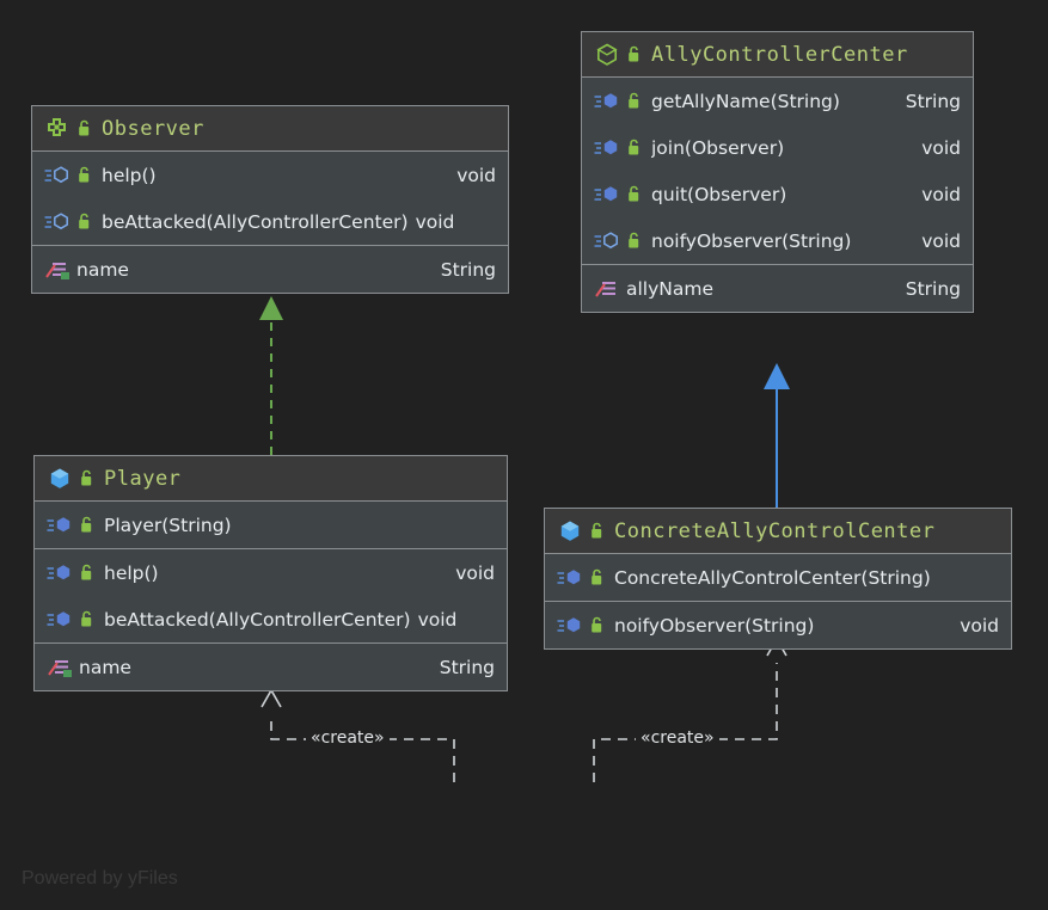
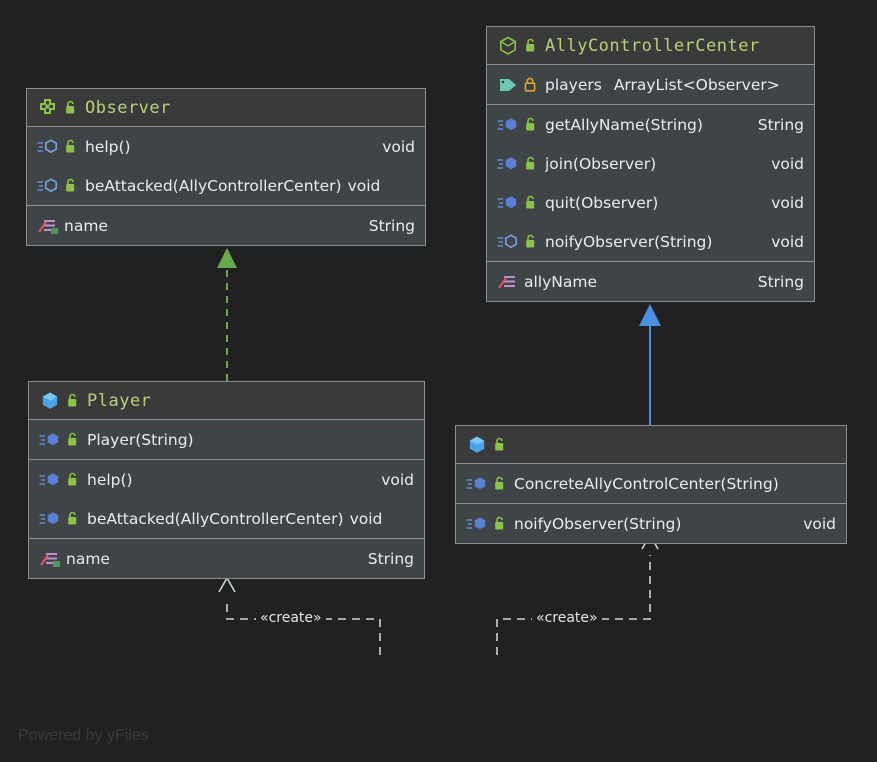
  «create»
  «create»
  Observer
  help()
  void
  beAttacked(AllyControllerCenter)
  void
  name
  String
  AllyControllerCenter
+ players
+ ArrayList<Observer>
  getAllyName(String)
  String
  join(Observer)
  void
  quit(Observer)
  void
  noifyObserver(String)
  void
  allyName
  String
  Player
  Player(String)
  help()
  void
  beAttacked(AllyControllerCenter)
  void
  name
  String
- ConcreteAllyControlCenter
  ConcreteAllyControlCenter(String)
  noifyObserver(String)
  void
  Powered by yFiles
